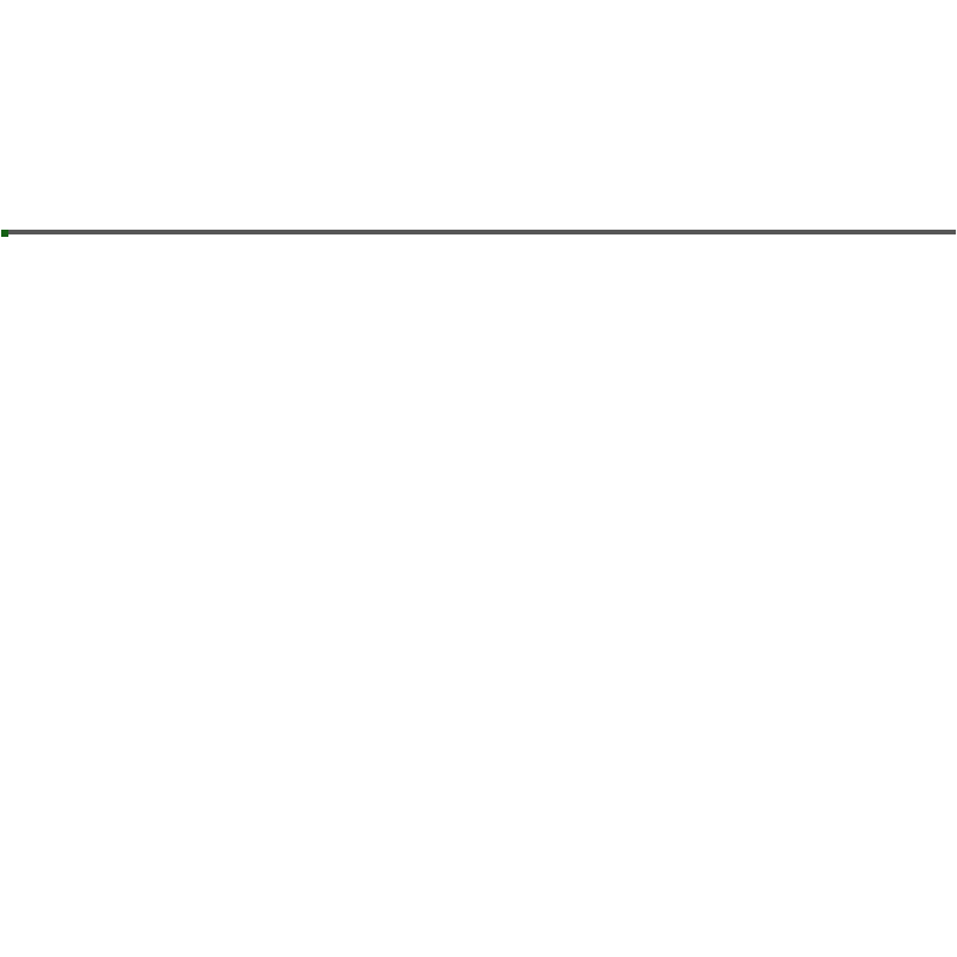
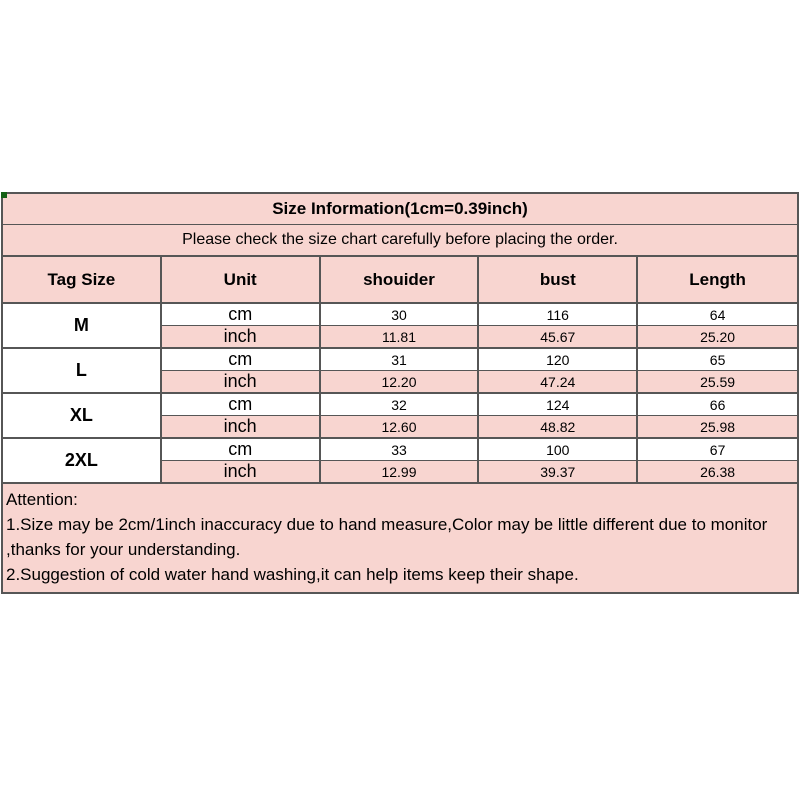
+ Size Information(1cm=0.39inch)
+ Please check the size chart carefully before placing the order.
+ Tag Size	Unit	shouider	bust	Length
+ M	cm	30	116	64
+ inch	11.81	45.67	25.20
+ L	cm	31	120	65
+ inch	12.20	47.24	25.59
+ XL	cm	32	124	66
+ inch	12.60	48.82	25.98
+ 2XL	cm	33	100	67
+ inch	12.99	39.37	26.38
+ Attention:
+ 1.Size may be 2cm/1inch inaccuracy due to hand measure,Color may be little different due to monitor
+ ,thanks for your understanding.
+ 2.Suggestion of cold water hand washing,it can help items keep their shape.
